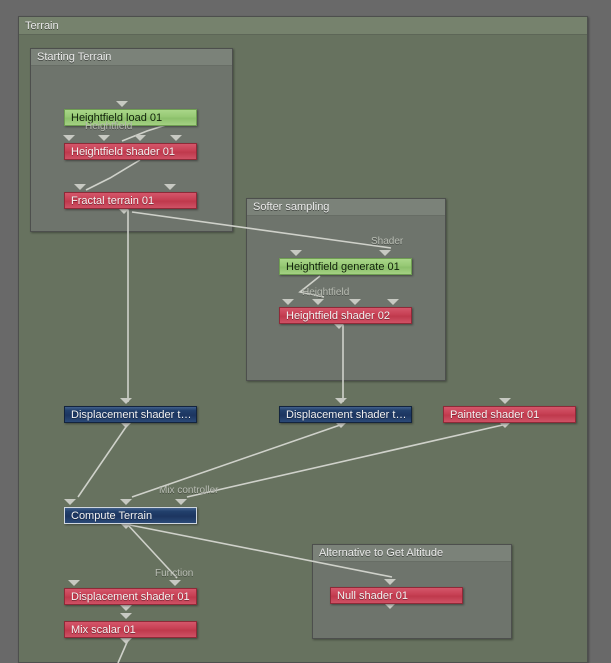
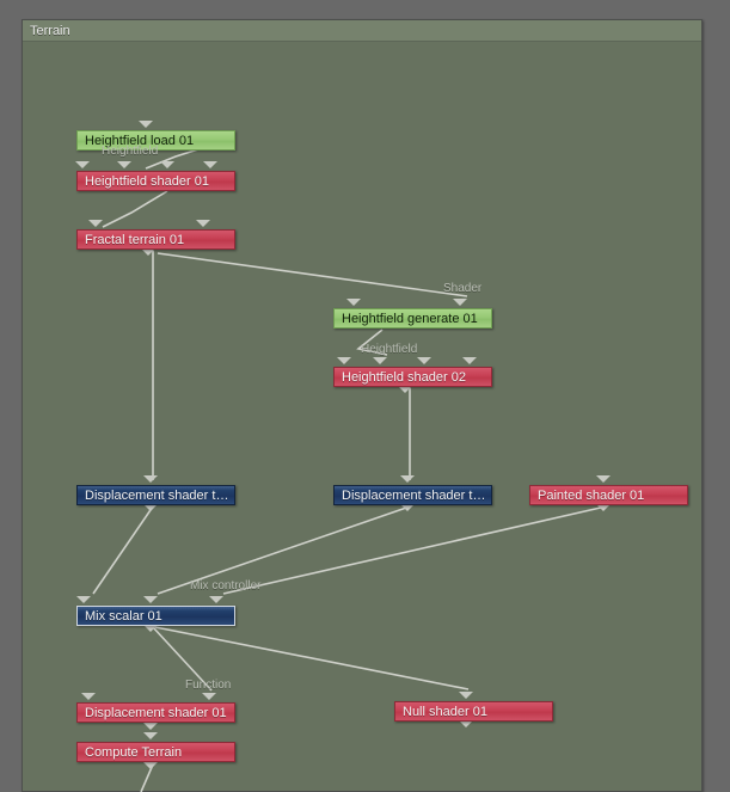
  Terrain
- Starting Terrain
- Softer sampling
- Alternative to Get Altitude
  Heightfield load 01
  Heightfield shader 01
  Fractal terrain 01
  Heightfield generate 01
  Heightfield shader 02
  Displacement shader to ..
  Displacement shader to ..
  Painted shader 01
- Compute Terrain
+ Mix scalar 01
  Null shader 01
  Displacement shader 01
- Mix scalar 01
+ Compute Terrain
  Heightfield
  Shader
  Heightfield
  Mix controller
  Function
